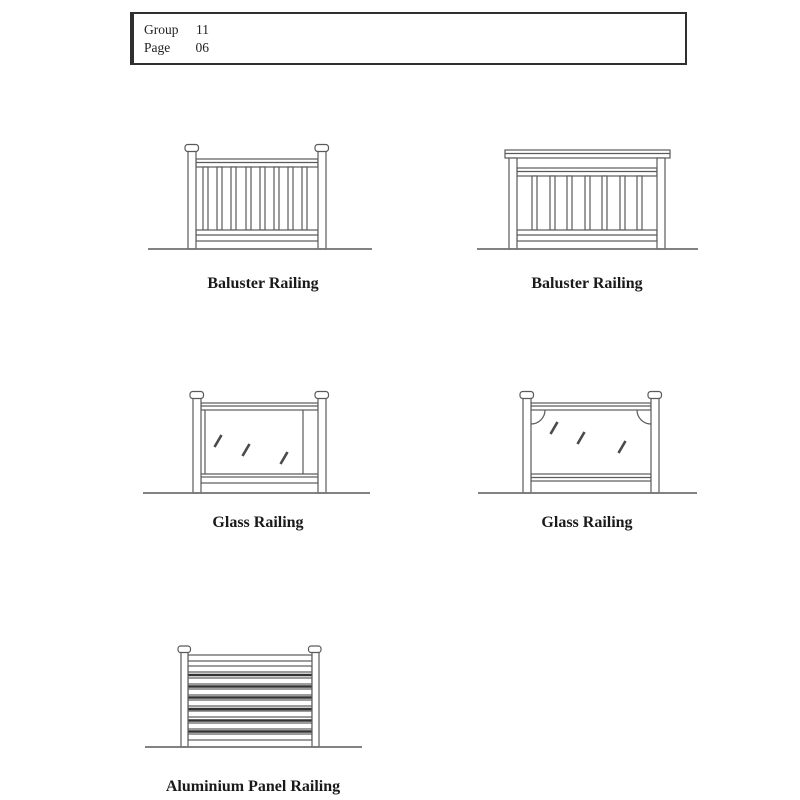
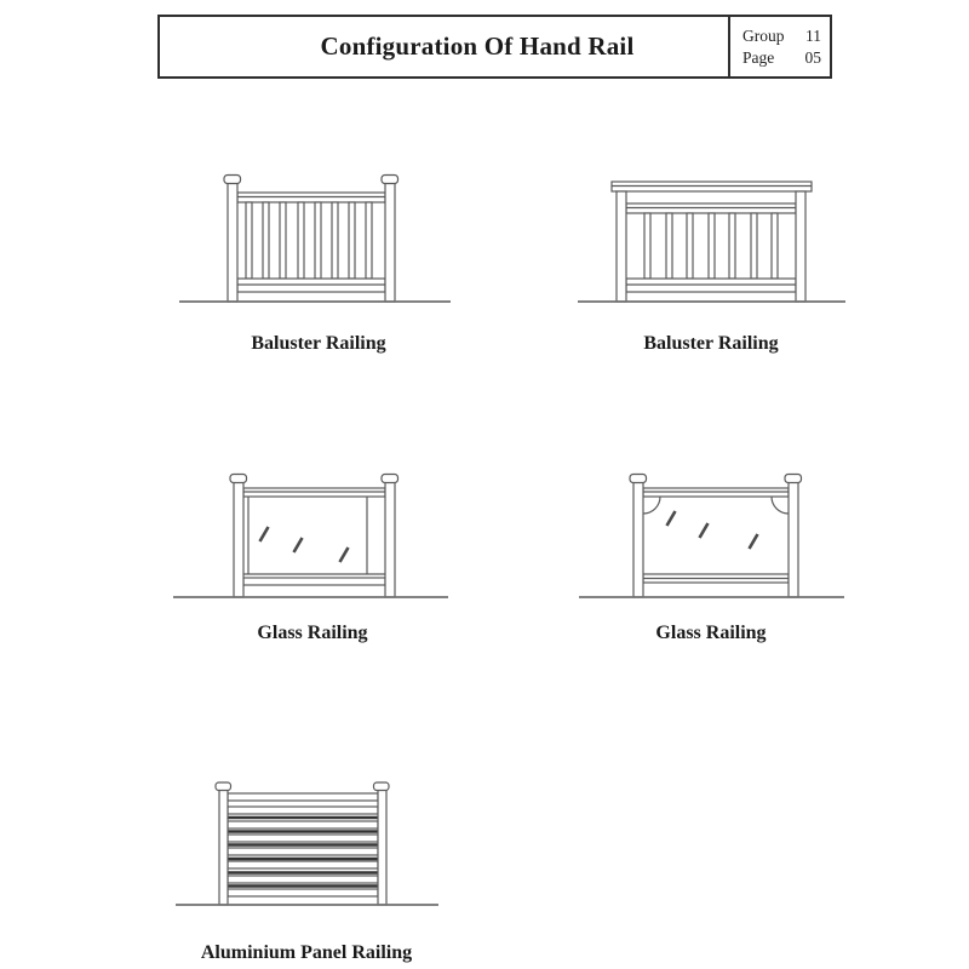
+ Configuration Of Hand Rail
  Group
  11
  Page
- 06
+ 05
  Baluster Railing
  Baluster Railing
  Glass Railing
  Glass Railing
  Aluminium Panel Railing
